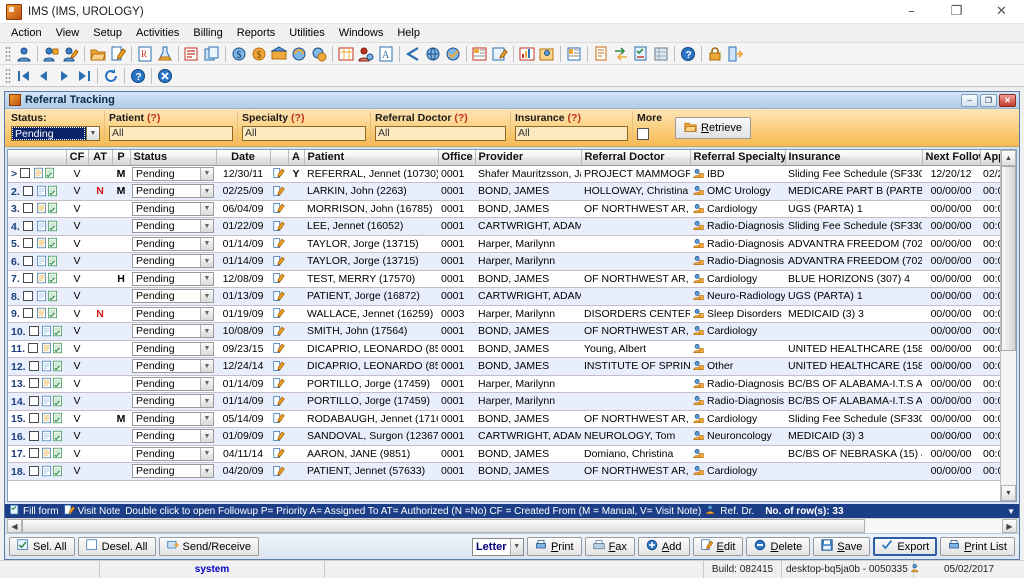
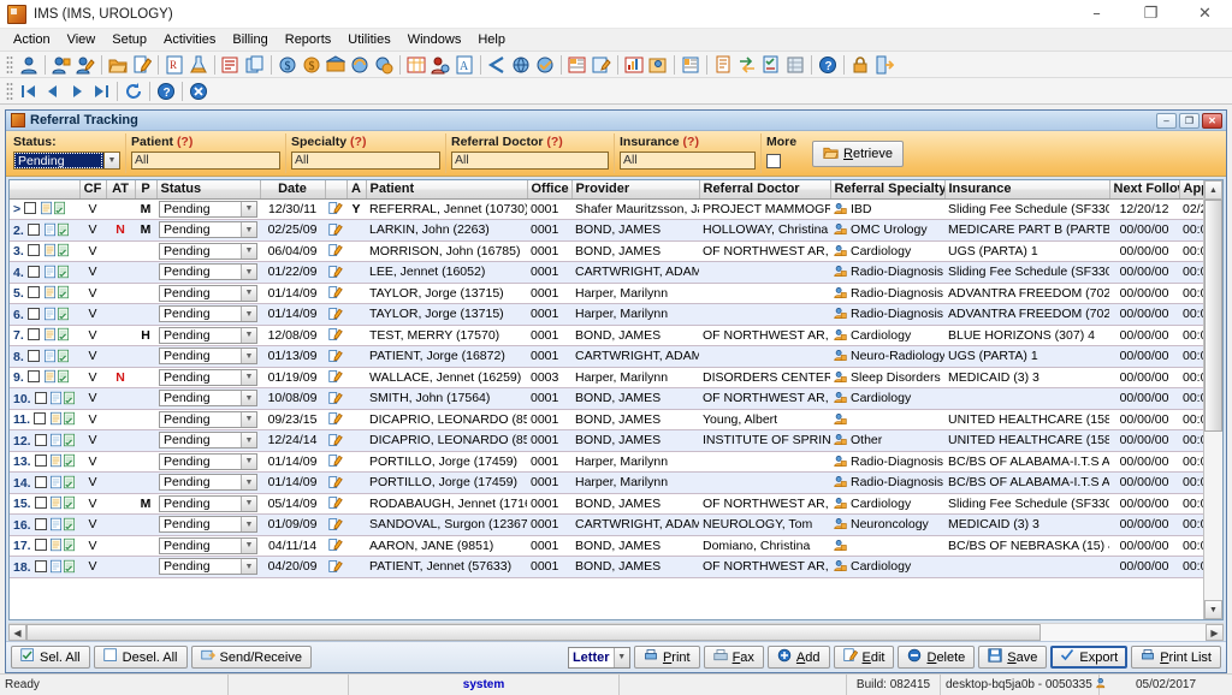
  IMS (IMS, UROLOGY)
  –
  ❐
  ✕
  Action
  View
  Setup
  Activities
  Billing
  Reports
  Utilities
  Windows
  Help
  R
  $
  $
  A
  ?
  ?
  Referral Tracking
  –
  ❐
  ✕
  Status:
  Pending
  Patient (?)
  All
  Specialty (?)
  All
  Referral Doctor (?)
  All
  Insurance (?)
  All
  More
  Retrieve
  	CF	AT	P	Status	Date		A	Patient	Office	Provider	Referral Doctor	Referral Specialty	Insurance	Next Follo	Ap
  >	V		M	Pending	12/30/11		Y	REFERRAL, Jennet (10730)	0001	Shafer Mauritzsson, J	PROJECT MAMMOGR	IBD	Sliding Fee Schedule (SF330	12/20/12	02/
  2.	V	N	M	Pending	02/25/09			LARKIN, John (2263)	0001	BOND, JAMES	HOLLOWAY, Christina	OMC Urology	MEDICARE PART B (PARTB	00/00/00	00:
  3.	V			Pending	06/04/09			MORRISON, John (16785)	0001	BOND, JAMES	OF NORTHWEST AR,	Cardiology	UGS (PARTA) 1	00/00/00	00:
  4.	V			Pending	01/22/09			LEE, Jennet (16052)	0001	CARTWRIGHT, ADAM		Radio-Diagnosis	Sliding Fee Schedule (SF330	00/00/00	00:
  5.	V			Pending	01/14/09			TAYLOR, Jorge (13715)	0001	Harper, Marilynn		Radio-Diagnosis	ADVANTRA FREEDOM (702	00/00/00	00:
  6.	V			Pending	01/14/09			TAYLOR, Jorge (13715)	0001	Harper, Marilynn		Radio-Diagnosis	ADVANTRA FREEDOM (702	00/00/00	00:
  7.	V		H	Pending	12/08/09			TEST, MERRY (17570)	0001	BOND, JAMES	OF NORTHWEST AR,	Cardiology	BLUE HORIZONS (307) 4	00/00/00	00:
  8.	V			Pending	01/13/09			PATIENT, Jorge (16872)	0001	CARTWRIGHT, ADAM		Neuro-Radiology	UGS (PARTA) 1	00/00/00	00:
  9.	V	N		Pending	01/19/09			WALLACE, Jennet (16259)	0003	Harper, Marilynn	DISORDERS CENTER	Sleep Disorders	MEDICAID (3) 3	00/00/00	00:
  10.	V			Pending	10/08/09			SMITH, John (17564)	0001	BOND, JAMES	OF NORTHWEST AR,	Cardiology		00/00/00	00:
  11.	V			Pending	09/23/15			DICAPRIO, LEONARDO (85	0001	BOND, JAMES	Young, Albert		UNITED HEALTHCARE (158	00/00/00	00:
  12.	V			Pending	12/24/14			DICAPRIO, LEONARDO (85	0001	BOND, JAMES	INSTITUTE OF SPRIN	Other	UNITED HEALTHCARE (158	00/00/00	00:
  13.	V			Pending	01/14/09			PORTILLO, Jorge (17459)	0001	Harper, Marilynn		Radio-Diagnosis	BC/BS OF ALABAMA-I.T.S A	00/00/00	00:
  14.	V			Pending	01/14/09			PORTILLO, Jorge (17459)	0001	Harper, Marilynn		Radio-Diagnosis	BC/BS OF ALABAMA-I.T.S A	00/00/00	00:
  15.	V		M	Pending	05/14/09			RODABAUGH, Jennet (171	0001	BOND, JAMES	OF NORTHWEST AR,	Cardiology	Sliding Fee Schedule (SF330	00/00/00	00:
  16.	V			Pending	01/09/09			SANDOVAL, Surgon (12367	0001	CARTWRIGHT, ADAM	NEUROLOGY, Tom	Neuroncology	MEDICAID (3) 3	00/00/00	00:
  17.	V			Pending	04/11/14			AARON, JANE (9851)	0001	BOND, JAMES	Domiano, Christina		BC/BS OF NEBRASKA (15)	00/00/00	00:
  18.	V			Pending	04/20/09			PATIENT, Jennet (57633)	0001	BOND, JAMES	OF NORTHWEST AR,	Cardiology		00/00/00	00:
- Fill form
- Visit Note
- Double click to open Followup P= Priority A= Assigned To AT= Authorized (N =No) CF = Created From (M = Manual, V= Visit Note)
- Ref. Dr.
- No. of row(s): 33
- ▼
  ◀
  ▶
  Sel. All
  Desel. All
  Send/Receive
  Letter
  Print
  Fax
  Add
  Edit
  Delete
  Save
  Export
  Print List
+ Ready
  system
  Build: 082415
  desktop-bq5ja0b - 0050335
  05/02/2017
